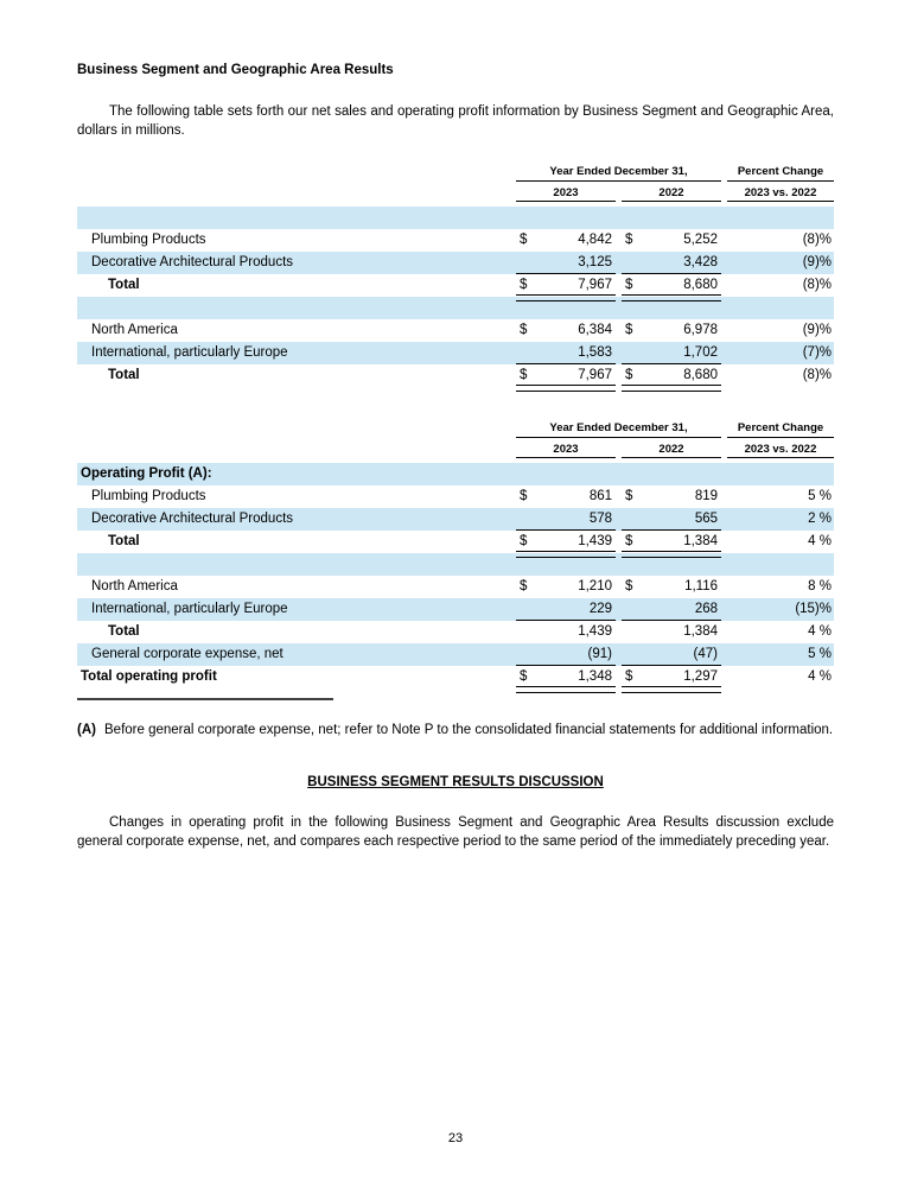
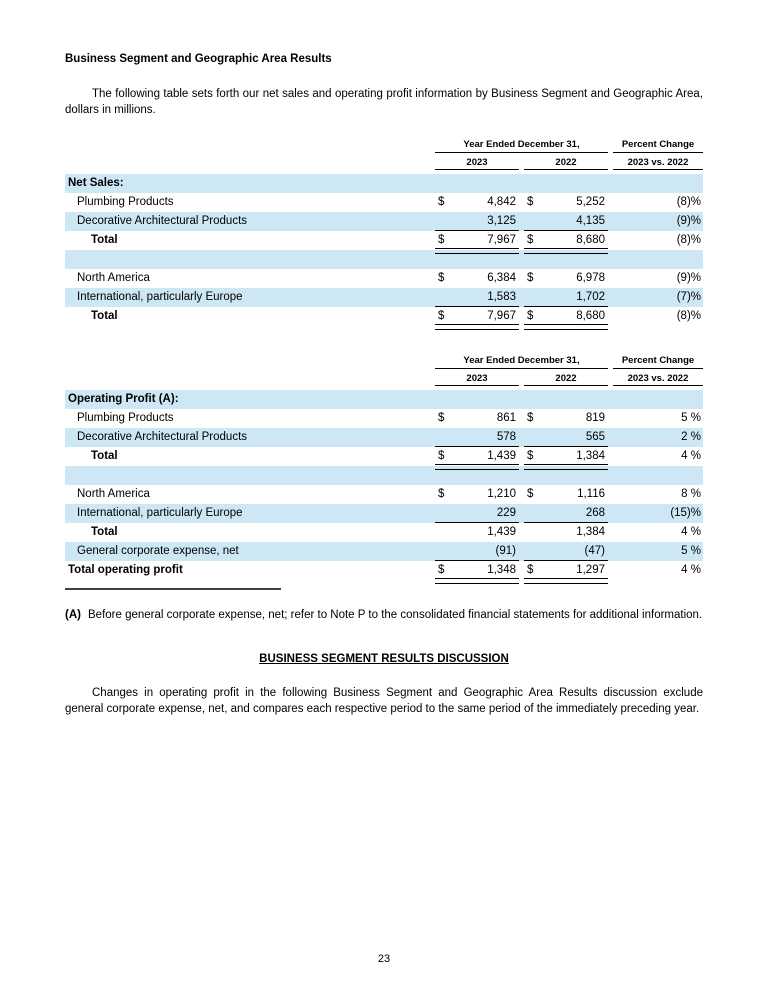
  Business Segment and Geographic Area Results
  The following table sets forth our net sales and operating profit information by Business Segment and Geographic Area, dollars in millions.
  Year Ended December 31,
  Percent Change
  2023
  2022
  2023 vs. 2022
+ Net Sales:
  Plumbing Products
  $
  4,842
  $
  5,252
  (8)%
  Decorative Architectural Products
  3,125
- 3,428
+ 4,135
  (9)%
  Total
  $
  7,967
  $
  8,680
  (8)%
  North America
  $
  6,384
  $
  6,978
  (9)%
  International, particularly Europe
  1,583
  1,702
  (7)%
  Total
  $
  7,967
  $
  8,680
  (8)%
  Year Ended December 31,
  Percent Change
  2023
  2022
  2023 vs. 2022
  Operating Profit (A):
  Plumbing Products
  $
  861
  $
  819
  5 %
  Decorative Architectural Products
  578
  565
  2 %
  Total
  $
  1,439
  $
  1,384
  4 %
  North America
  $
  1,210
  $
  1,116
  8 %
  International, particularly Europe
  229
  268
  (15)%
  Total
  1,439
  1,384
  4 %
  General corporate expense, net
  (91)
  (47)
  5 %
  Total operating profit
  $
  1,348
  $
  1,297
  4 %
  (A)
  Before general corporate expense, net; refer to Note P to the consolidated financial statements for additional information.
  BUSINESS SEGMENT RESULTS DISCUSSION
  Changes in operating profit in the following Business Segment and Geographic Area Results discussion exclude general corporate expense, net, and compares each respective period to the same period of the immediately preceding year.
  23
